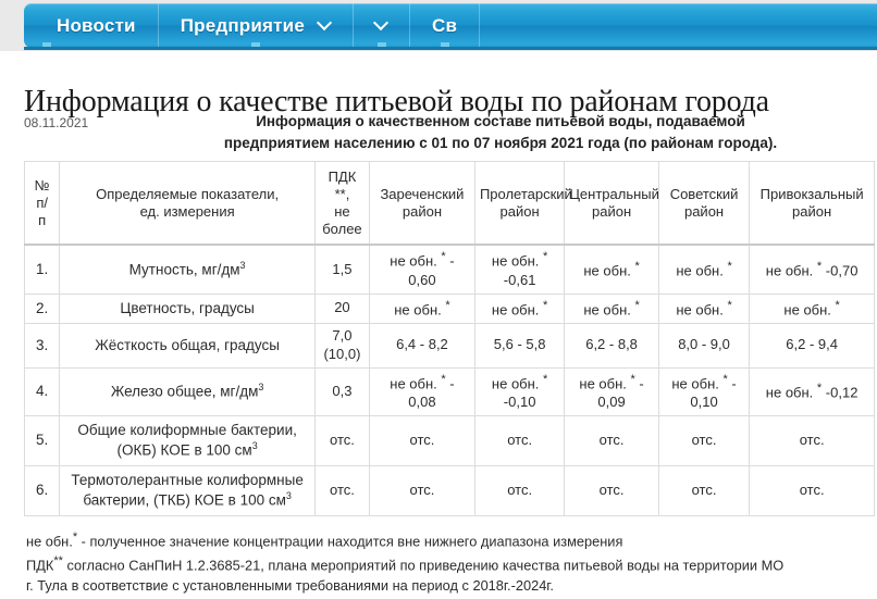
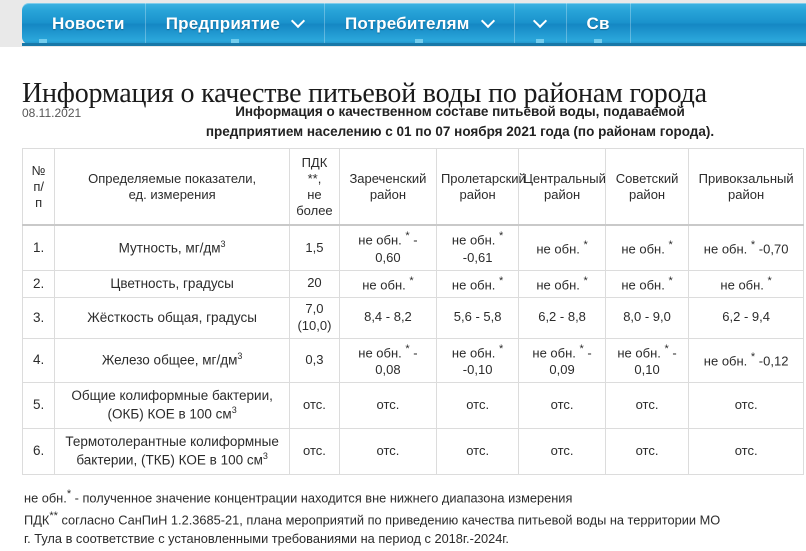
  Новости
  Предприятие
+ Потребителям
  Св
  Информация о качестве питьевой воды по районам города
  08.11.2021
  Информация о качественном составе питьевой воды, подаваемой
  предприятием населению с 01 по 07 ноября 2021 года (по районам города).
  № п/ п	Определяемые показатели, ед. измерения	ПДК **, не более	Зареченский район	Пролетарский район	Центральный район	Советский район	Привокзальный район
  1.	Мутность, мг/дм3	1,5	не обн. * - 0,60	не обн. * -0,61	не обн. *	не обн. *	не обн. * -0,70
  2.	Цветность, градусы	20	не обн. *	не обн. *	не обн. *	не обн. *	не обн. *
- 3.	Жёсткость общая, градусы	7,0(10,0)	6,4 - 8,2	5,6 - 5,8	6,2 - 8,8	8,0 - 9,0	6,2 - 9,4
+ 3.	Жёсткость общая, градусы	7,0(10,0)	8,4 - 8,2	5,6 - 5,8	6,2 - 8,8	8,0 - 9,0	6,2 - 9,4
  4.	Железо общее, мг/дм3	0,3	не обн. * - 0,08	не обн. * -0,10	не обн. * - 0,09	не обн. * - 0,10	не обн. * -0,12
  5.	Общие колиформные бактерии, (ОКБ) КОЕ в 100 см3	отс.	отс.	отс.	отс.	отс.	отс.
  6.	Термотолерантные колиформные бактерии, (ТКБ) КОЕ в 100 см3	отс.	отс.	отс.	отс.	отс.	отс.
  не обн.* - полученное значение концентрации находится вне нижнего диапазона измерения
  ПДК** согласно СанПиН 1.2.3685-21, плана мероприятий по приведению качества питьевой воды на территории МО
  г. Тула в соответствие с установленными требованиями на период с 2018г.-2024г.
